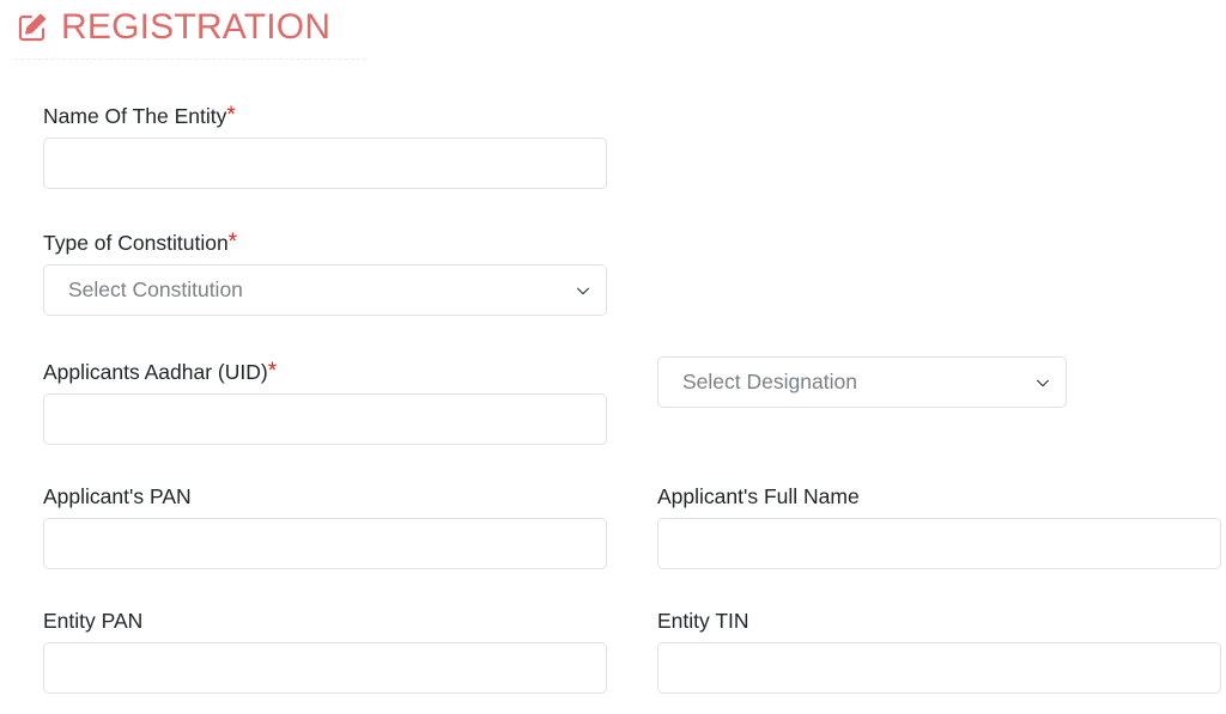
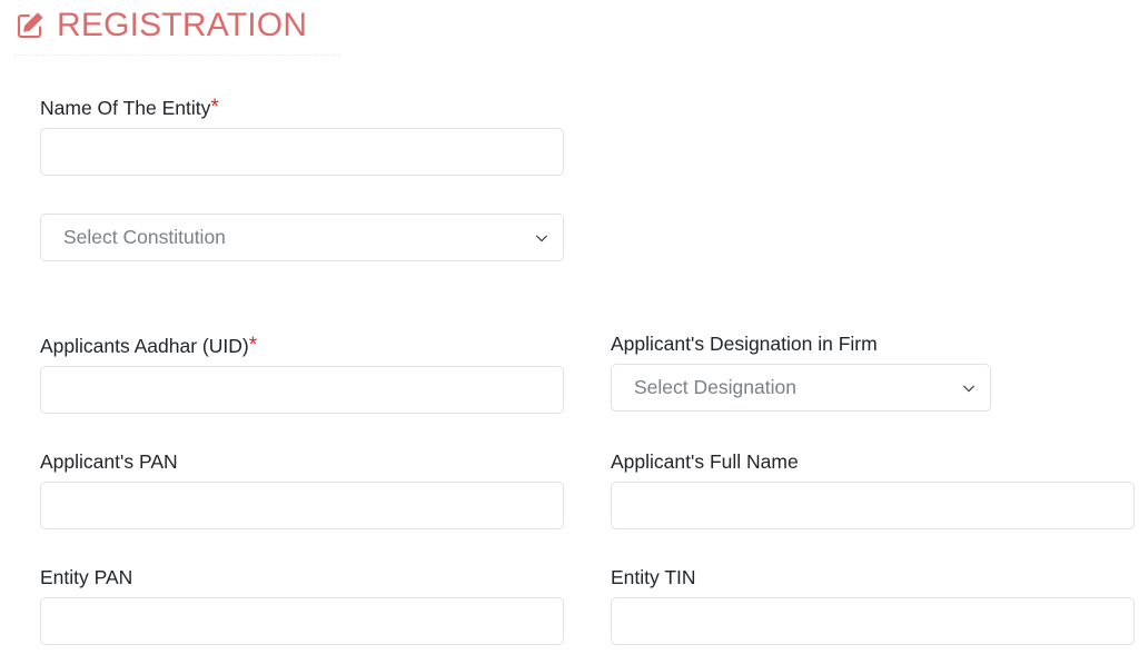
  REGISTRATION
  Name Of The Entity*
- Type of Constitution*
  Select Constitution
  Applicants Aadhar (UID)*
+ Applicant's Designation in Firm
  Select Designation
  Applicant's PAN
  Applicant's Full Name
  Entity PAN
  Entity TIN
